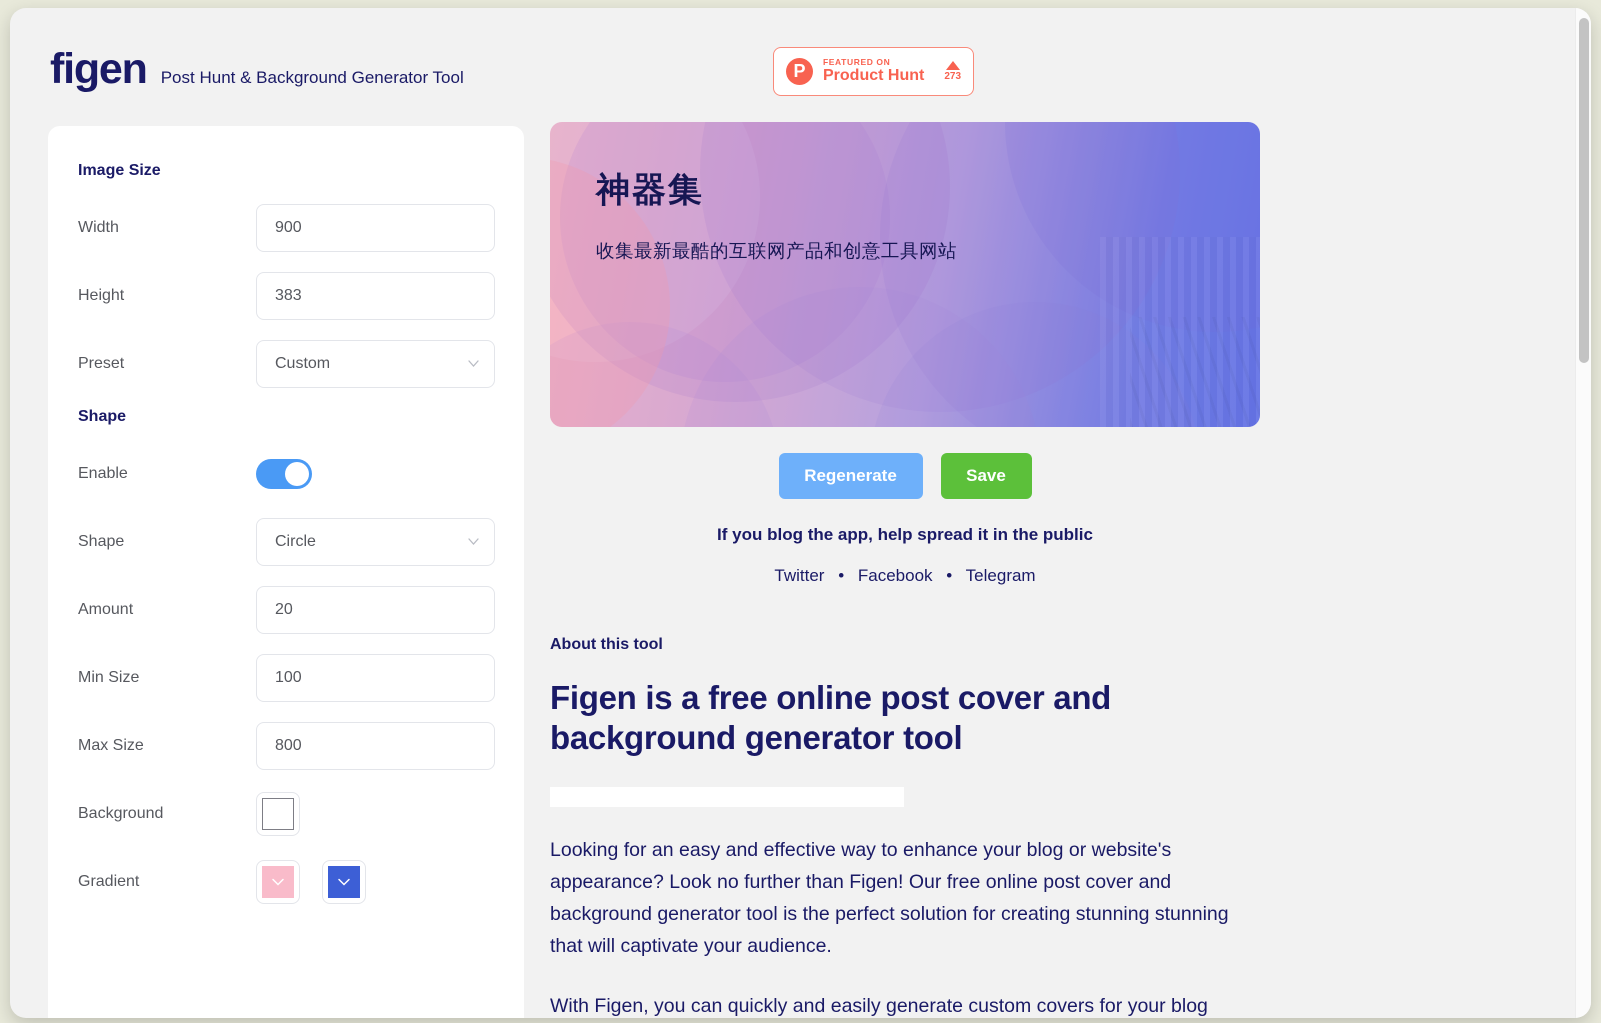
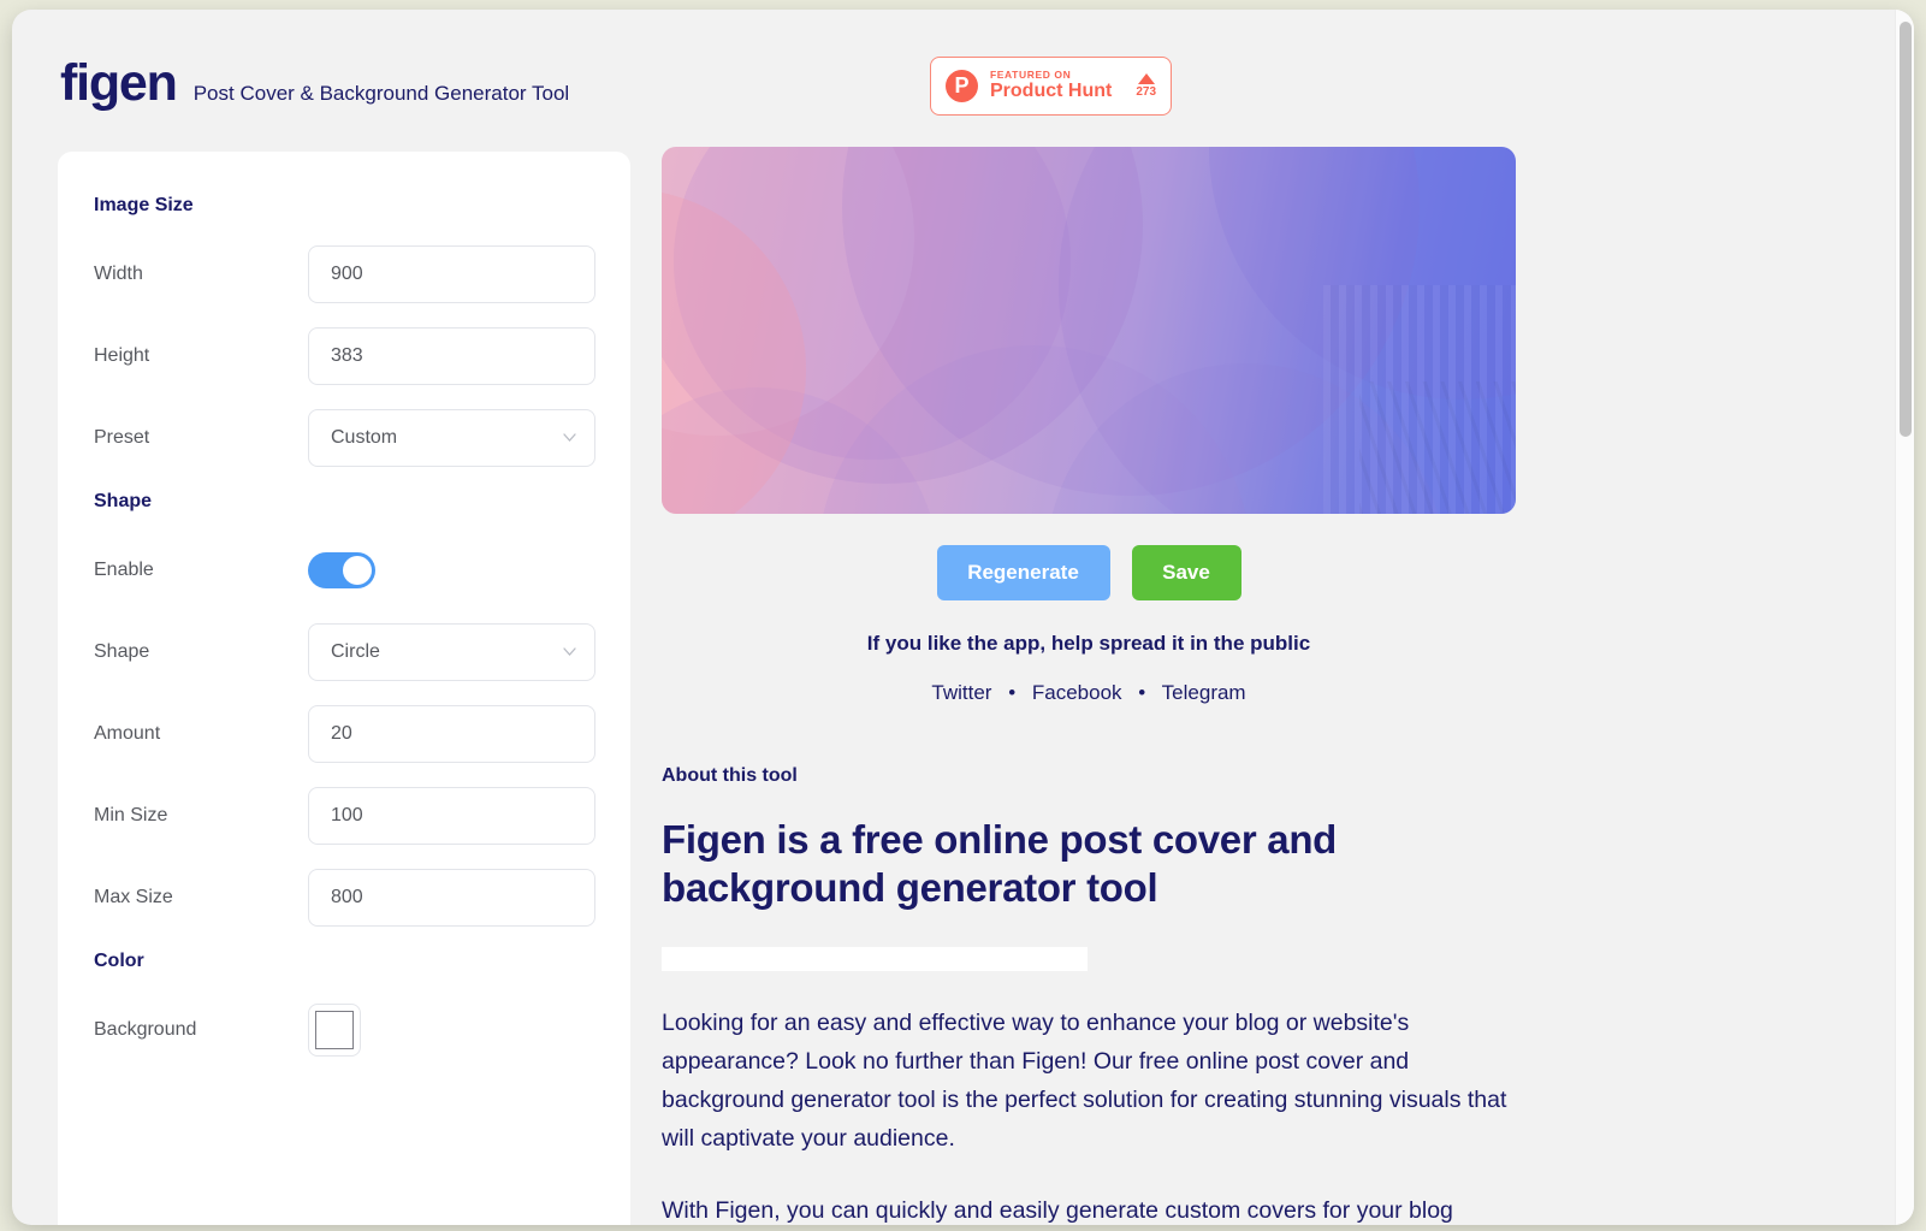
  figen
- Post Hunt & Background Generator Tool
+ Post Cover & Background Generator Tool
  P
  FEATURED ON
  Product Hunt
  273
  Image Size
  Width
  900
  Height
  383
  Preset
  Custom
  Shape
  Enable
  Shape
  Circle
  Amount
  20
  Min Size
  100
  Max Size
  800
+ Color
  Background
- Gradient
- 神器集
- 收集最新最酷的互联网产品和创意工具网站
  Regenerate
  Save
- If you blog the app, help spread it in the public
+ If you like the app, help spread it in the public
  Twitter • Facebook • Telegram
  About this tool
  Figen is a free online post cover and background generator tool
- Looking for an easy and effective way to enhance your blog or website's appearance? Look no further than Figen! Our free online post cover and background generator tool is the perfect solution for creating stunning stunning that will captivate your audience.
+ Looking for an easy and effective way to enhance your blog or website's appearance? Look no further than Figen! Our free online post cover and background generator tool is the perfect solution for creating stunning visuals that will captivate your audience.
